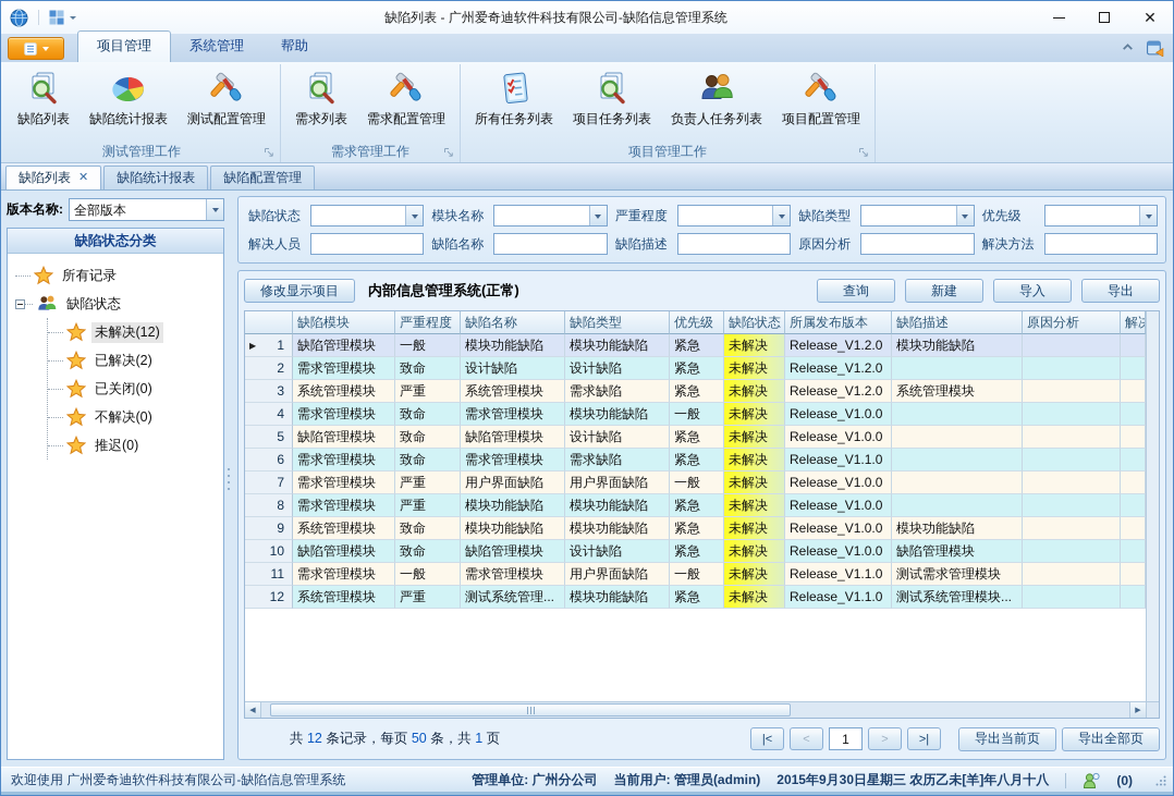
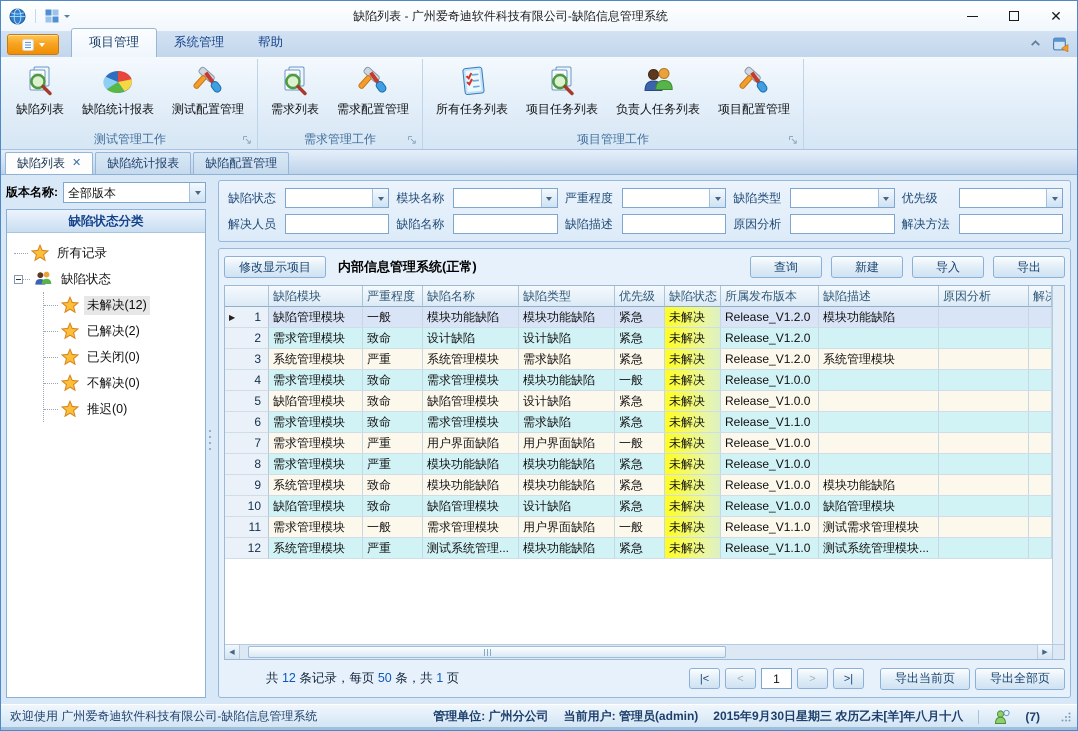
  缺陷列表 - 广州爱奇迪软件科技有限公司-缺陷信息管理系统
  ✕
  项目管理
  系统管理
  帮助
  缺陷列表
  缺陷统计报表
  测试配置管理
  测试管理工作
  需求列表
  需求配置管理
  需求管理工作
  所有任务列表
  项目任务列表
  负责人任务列表
  项目配置管理
  项目管理工作
  缺陷列表
  ✕
  缺陷统计报表
  缺陷配置管理
  版本名称:
  全部版本
  缺陷状态分类
  所有记录
  缺陷状态
  未解决(12)
  已解决(2)
  已关闭(0)
  不解决(0)
  推迟(0)
  缺陷状态
  模块名称
  严重程度
  缺陷类型
  优先级
  解决人员
  缺陷名称
  缺陷描述
  原因分析
  解决方法
  修改显示项目
  内部信息管理系统(正常)
  查询
  新建
  导入
  导出
  缺陷模块
  严重程度
  缺陷名称
  缺陷类型
  优先级
  缺陷状态
  所属发布版本
  缺陷描述
  原因分析
  ▶
  1
  缺陷管理模块
  一般
  模块功能缺陷
  模块功能缺陷
  紧急
  未解决
  Release_V1.2.0
  模块功能缺陷
  2
  需求管理模块
  致命
  设计缺陷
  设计缺陷
  紧急
  未解决
  Release_V1.2.0
  3
  系统管理模块
  严重
  系统管理模块
  需求缺陷
  紧急
  未解决
  Release_V1.2.0
  系统管理模块
  4
  需求管理模块
  致命
  需求管理模块
  模块功能缺陷
  一般
  未解决
  Release_V1.0.0
  5
  缺陷管理模块
  致命
  缺陷管理模块
  设计缺陷
  紧急
  未解决
  Release_V1.0.0
  6
  需求管理模块
  致命
  需求管理模块
  需求缺陷
  紧急
  未解决
  Release_V1.1.0
  7
  需求管理模块
  严重
  用户界面缺陷
  用户界面缺陷
  一般
  未解决
  Release_V1.0.0
  8
  需求管理模块
  严重
  模块功能缺陷
  模块功能缺陷
  紧急
  未解决
  Release_V1.0.0
  9
  系统管理模块
  致命
  模块功能缺陷
  模块功能缺陷
  紧急
  未解决
  Release_V1.0.0
  模块功能缺陷
  10
  缺陷管理模块
  致命
  缺陷管理模块
  设计缺陷
  紧急
  未解决
  Release_V1.0.0
  缺陷管理模块
  11
  需求管理模块
  一般
  需求管理模块
  用户界面缺陷
  一般
  未解决
  Release_V1.1.0
  测试需求管理模块
  12
  系统管理模块
  严重
  测试系统管理...
  模块功能缺陷
  紧急
  未解决
  Release_V1.1.0
  测试系统管理模块...
  共 12 条记录，每页 50 条，共 1 页
  |<
  <
  1
  >
  >|
  导出当前页
  导出全部页
  欢迎使用 广州爱奇迪软件科技有限公司-缺陷信息管理系统
  管理单位: 广州分公司
  当前用户: 管理员(admin)
  2015年9月30日星期三 农历乙未[羊]年八月十八
- (0)
+ (7)
